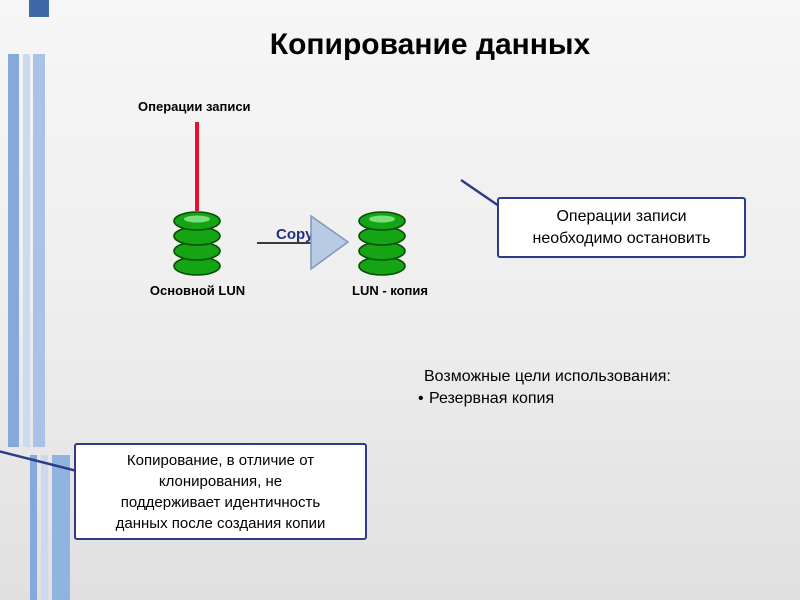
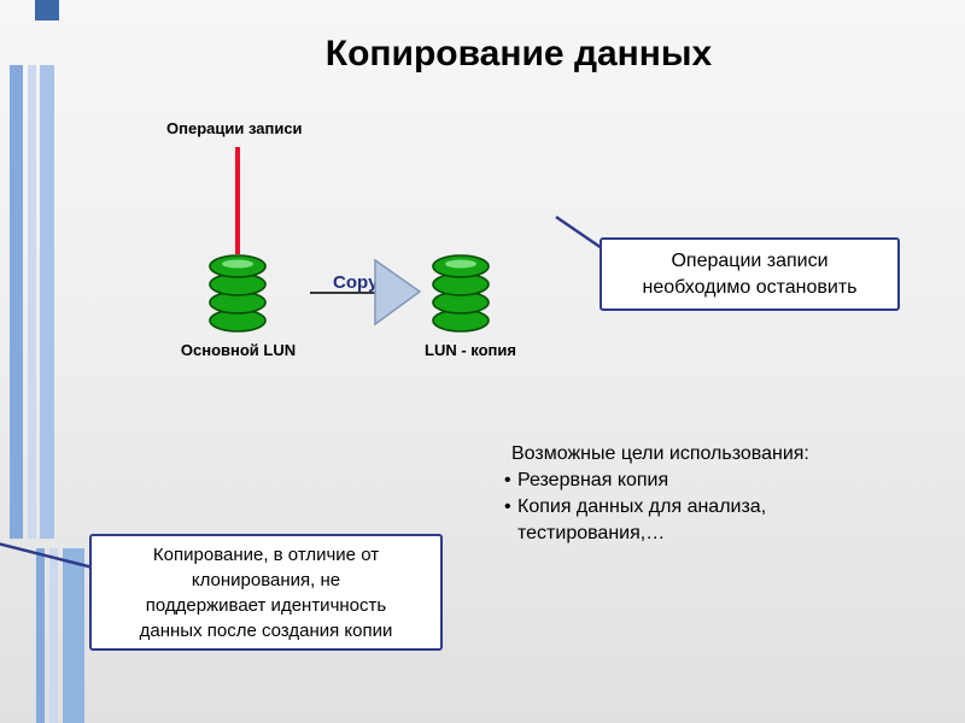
  Копирование данных
  Операции записи
  Основной LUN
  Copy
  LUN - копия
  Операции записи
  необходимо остановить
  Возможные цели использования:
  Резервная копия
+ Копия данных для анализа, тестирования,…
  Копирование, в отличие от
  клонирования, не
  поддерживает идентичность
  данных после создания копии
